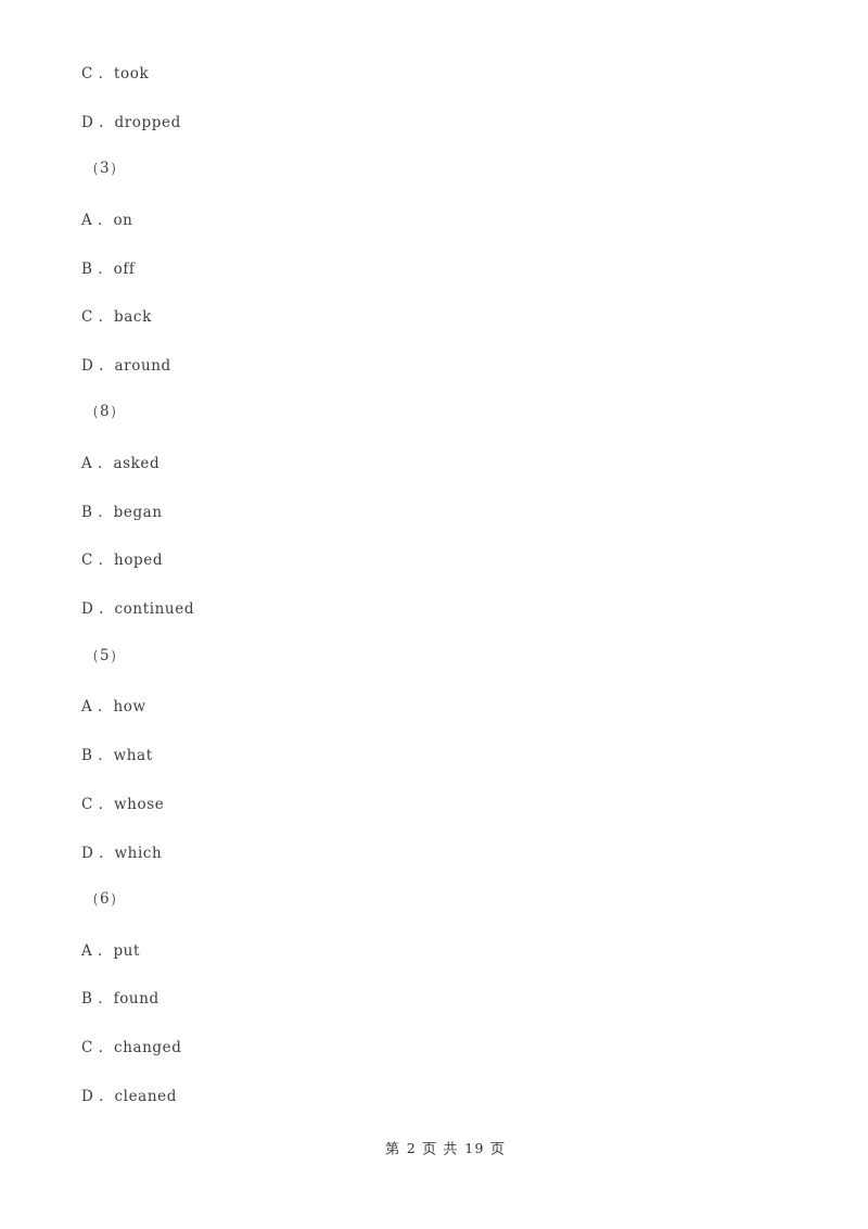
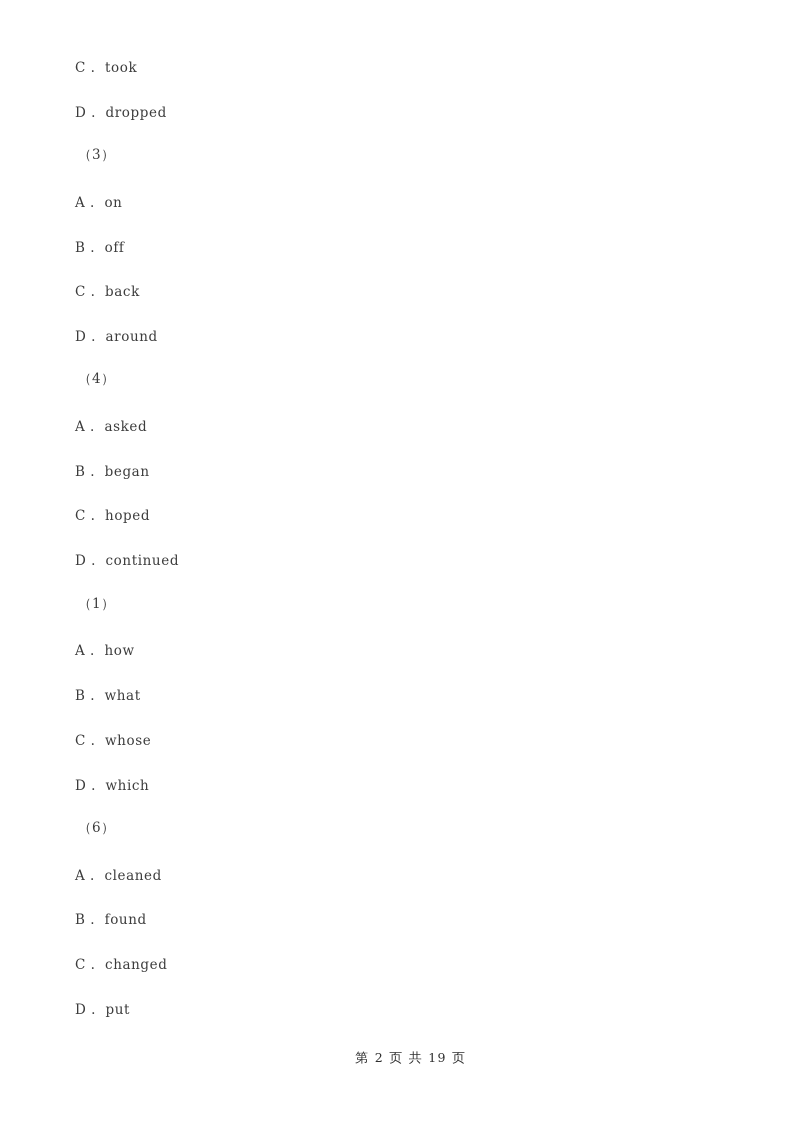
  C . took
  D . dropped
  （3）
  A . on
  B . off
  C . back
  D . around
- （8）
+ （4）
  A . asked
  B . began
  C . hoped
  D . continued
- （5）
+ （1）
  A . how
  B . what
  C . whose
  D . which
  （6）
- A . put
+ A . cleaned
  B . found
  C . changed
- D . cleaned
+ D . put
  第 2 页 共 19 页
